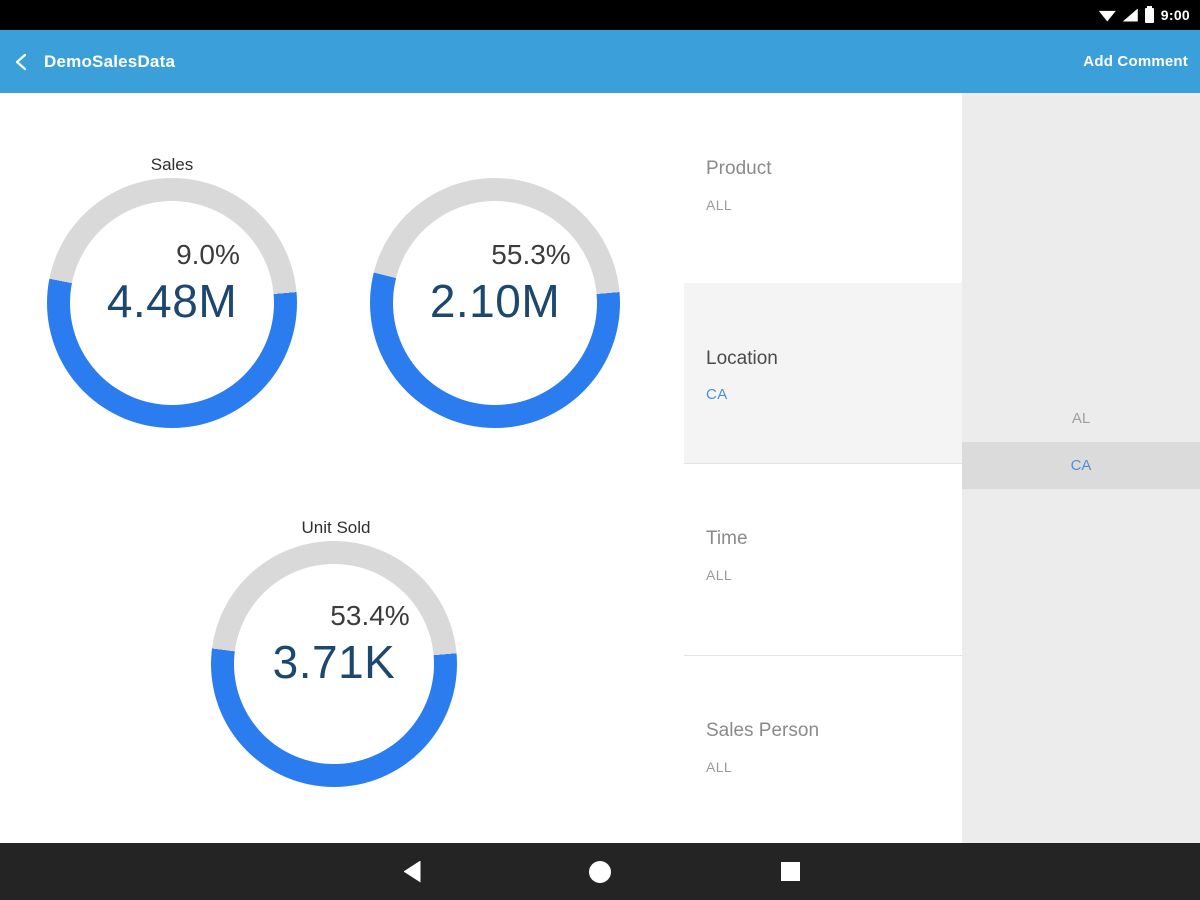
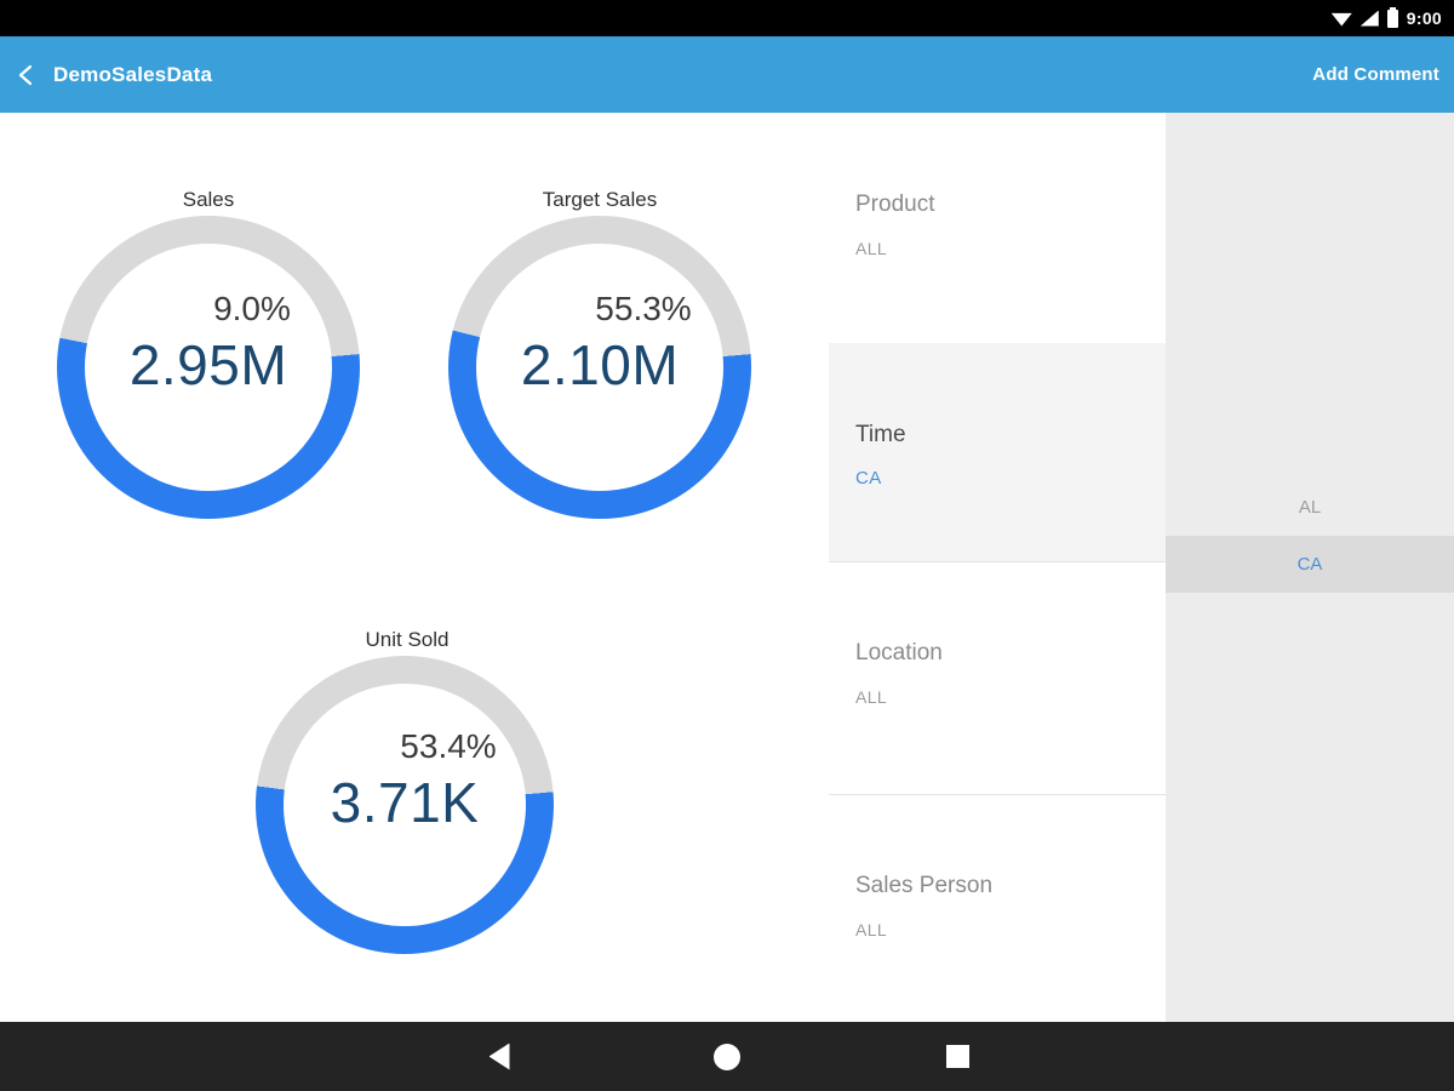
  9:00
  DemoSalesData
  Add Comment
  Sales
  9.0%
- 4.48M
+ 2.95M
+ Target Sales
  55.3%
  2.10M
  Unit Sold
  53.4%
  3.71K
  Product
  ALL
- Location
+ Time
  CA
- Time
+ Location
  ALL
  Sales Person
  ALL
  AL
  CA
